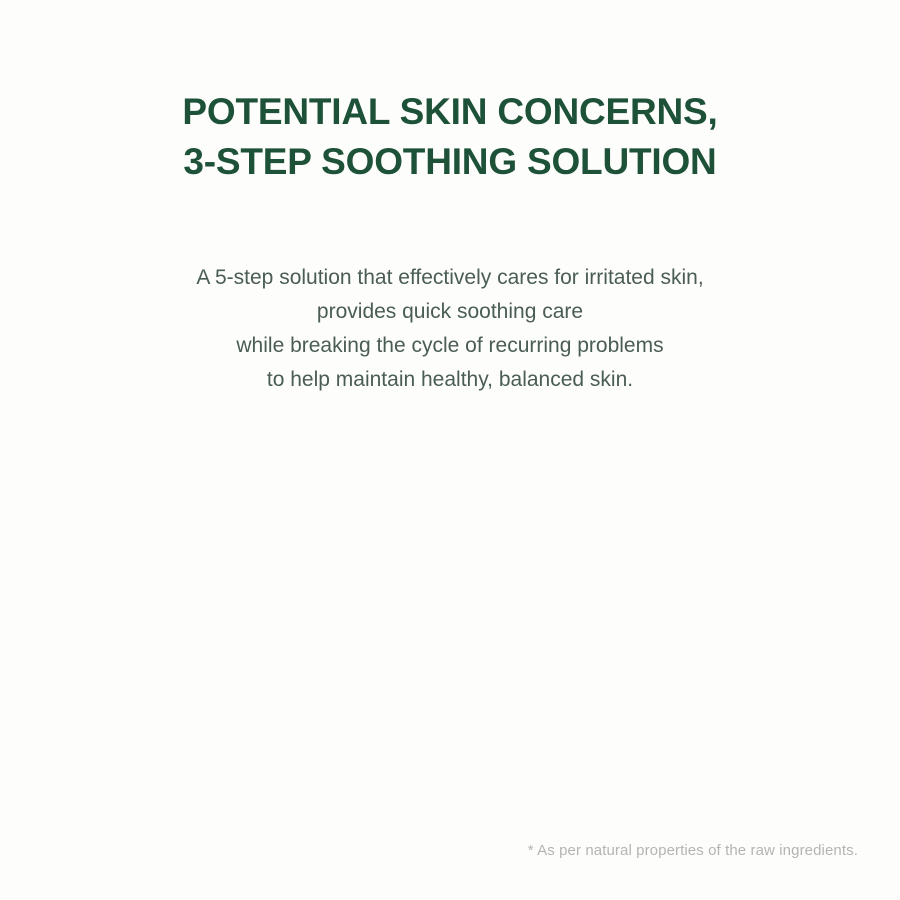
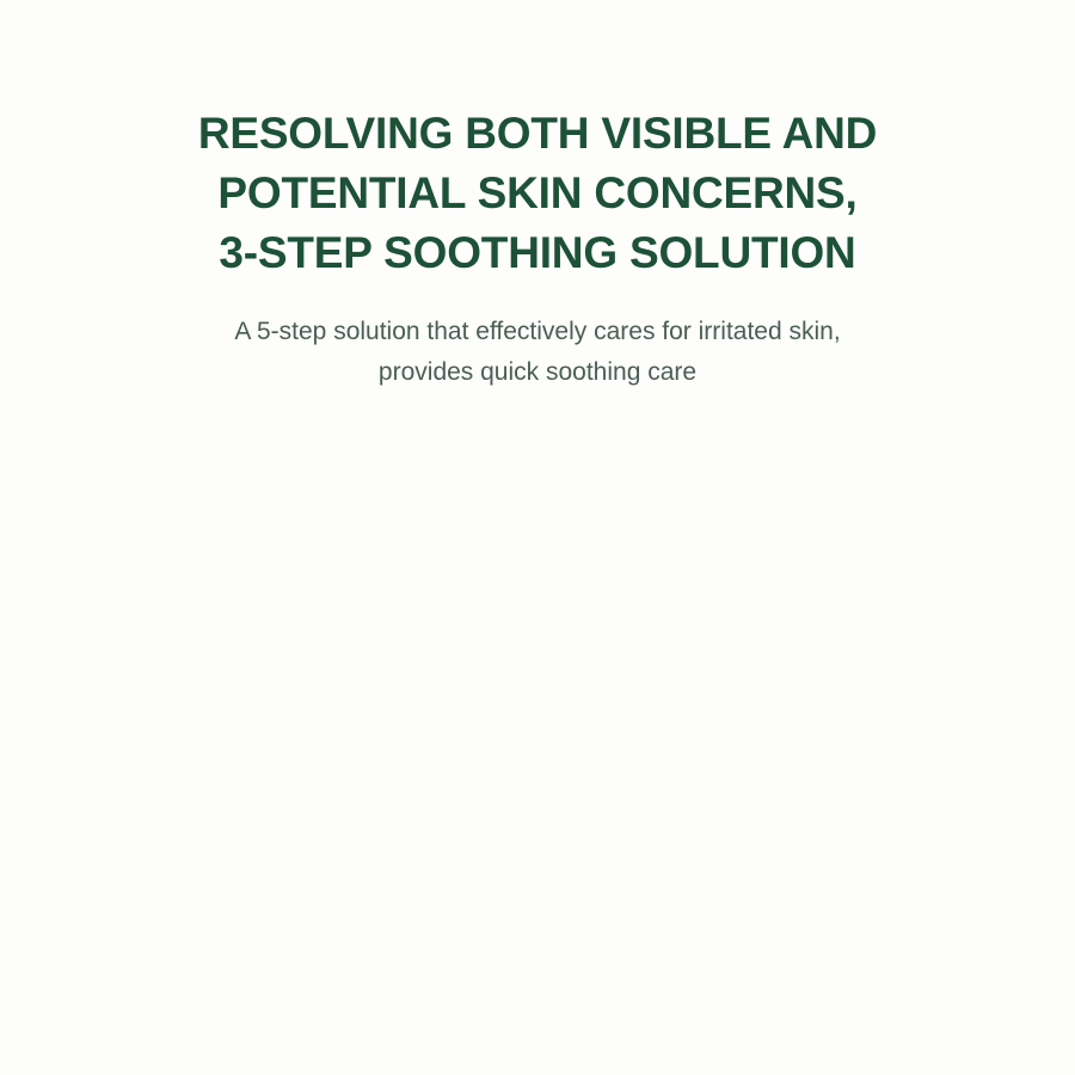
+ RESOLVING BOTH VISIBLE AND
  POTENTIAL SKIN CONCERNS,
  3-STEP SOOTHING SOLUTION
  A 5-step solution that effectively cares for irritated skin,
  provides quick soothing care
- while breaking the cycle of recurring problems
- to help maintain healthy, balanced skin.
- * As per natural properties of the raw ingredients.
